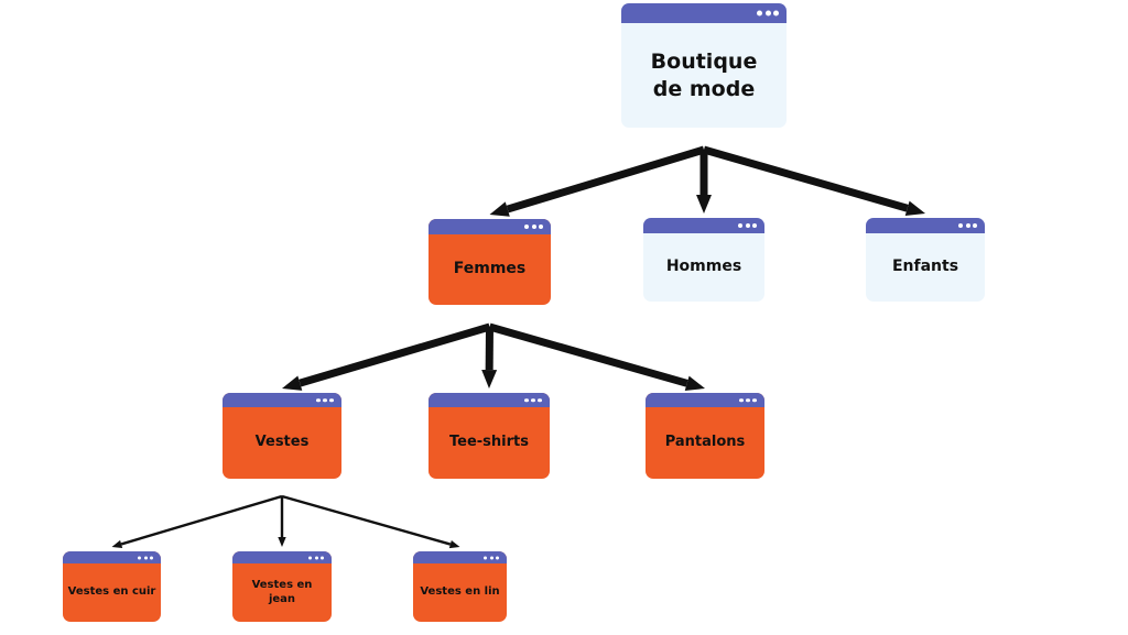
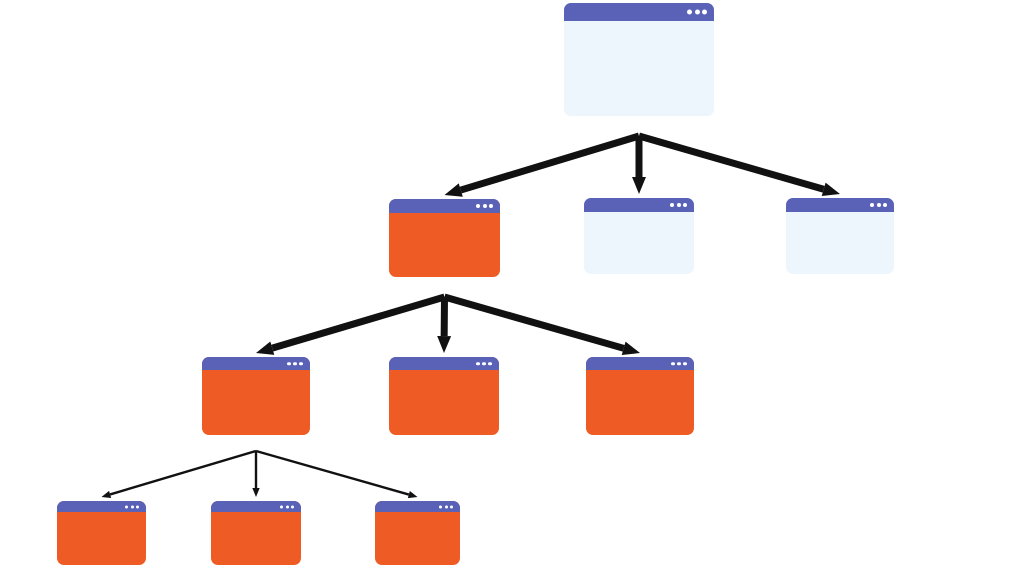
- Boutique
- de mode
- Femmes
- Hommes
- Enfants
- Vestes
- Tee-shirts
- Pantalons
- Vestes en cuir
- Vestes en jean
- Vestes en lin
